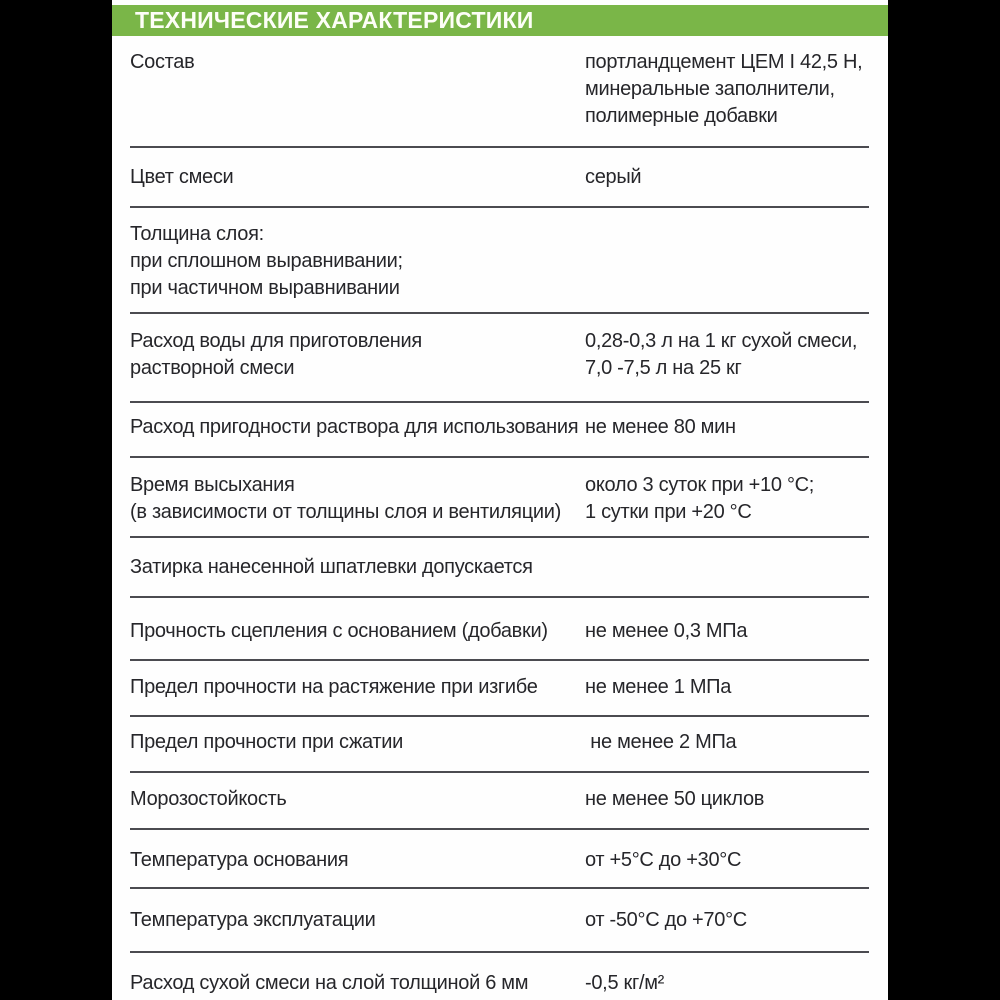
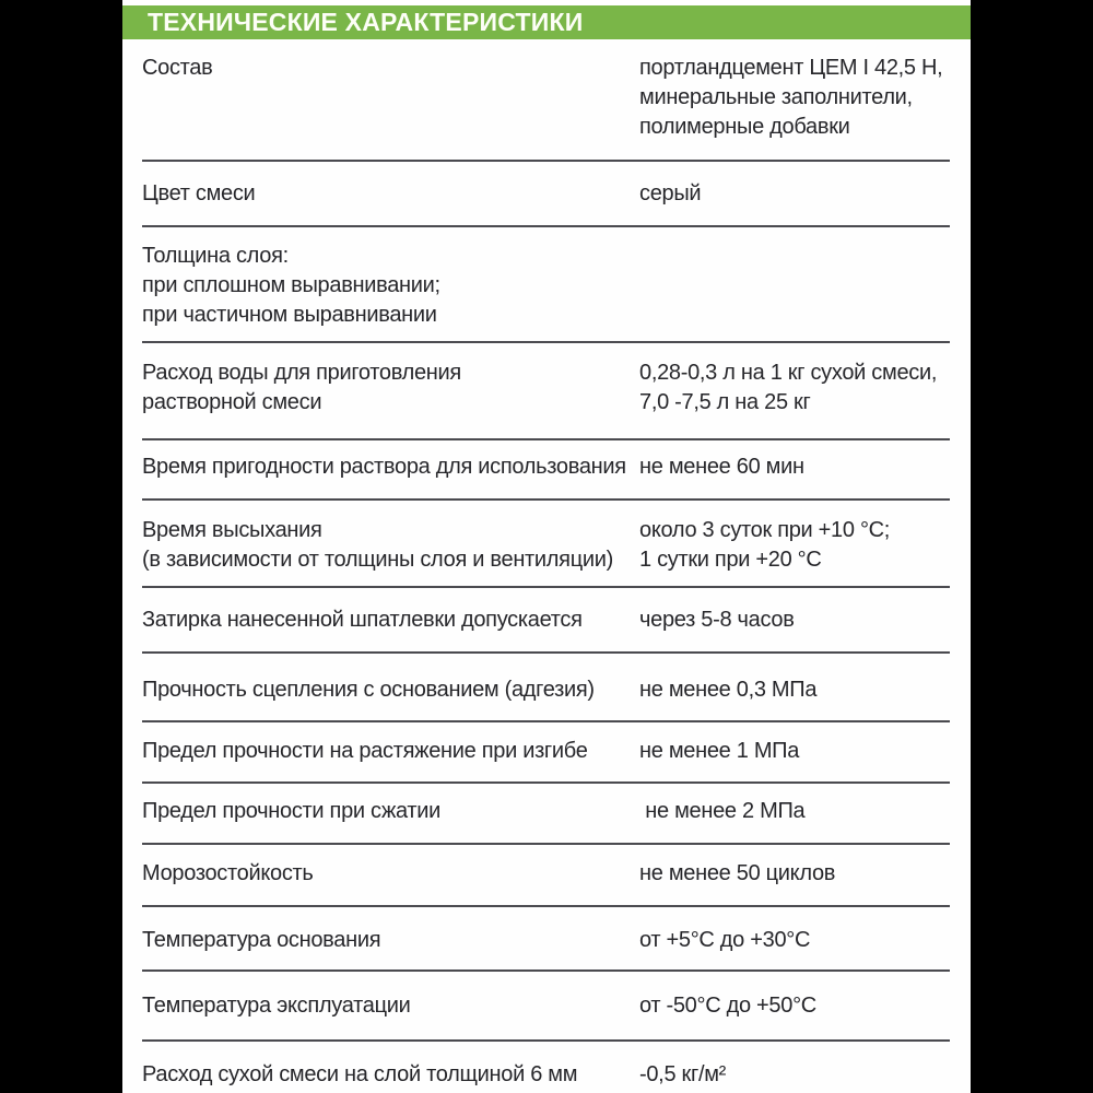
  ТЕХНИЧЕСКИЕ ХАРАКТЕРИСТИКИ
  Состав
  портландцемент ЦЕМ I 42,5 Н,
  минеральные заполнители,
  полимерные добавки
  Цвет смеси
  серый
  Толщина слоя:
  при сплошном выравнивании;
  при частичном выравнивании
  Расход воды для приготовления
  растворной смеси
  0,28-0,3 л на 1 кг сухой смеси,
  7,0 -7,5 л на 25 кг
- Расход пригодности раствора для использования
+ Время пригодности раствора для использования
- не менее 80 мин
+ не менее 60 мин
  Время высыхания
  (в зависимости от толщины слоя и вентиляции)
  около 3 суток при +10 °С;
  1 сутки при +20 °С
  Затирка нанесенной шпатлевки допускается
+ через 5-8 часов
- Прочность сцепления с основанием (добавки)
+ Прочность сцепления с основанием (адгезия)
  не менее 0,3 МПа
  Предел прочности на растяжение при изгибе
  не менее 1 МПа
  Предел прочности при сжатии
  не менее 2 МПа
  Морозостойкость
  не менее 50 циклов
  Температура основания
  от +5°С до +30°С
  Температура эксплуатации
- от -50°С до +70°С
+ от -50°С до +50°С
  Расход сухой смеси на слой толщиной 6 мм
  -0,5 кг/м²
